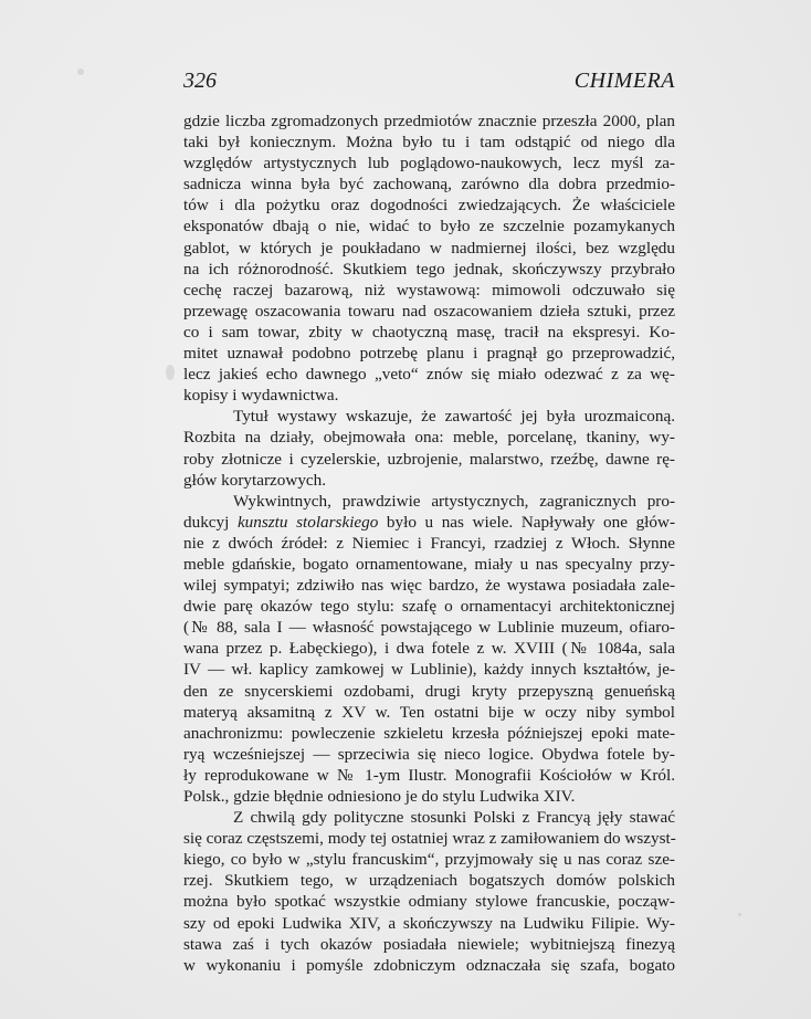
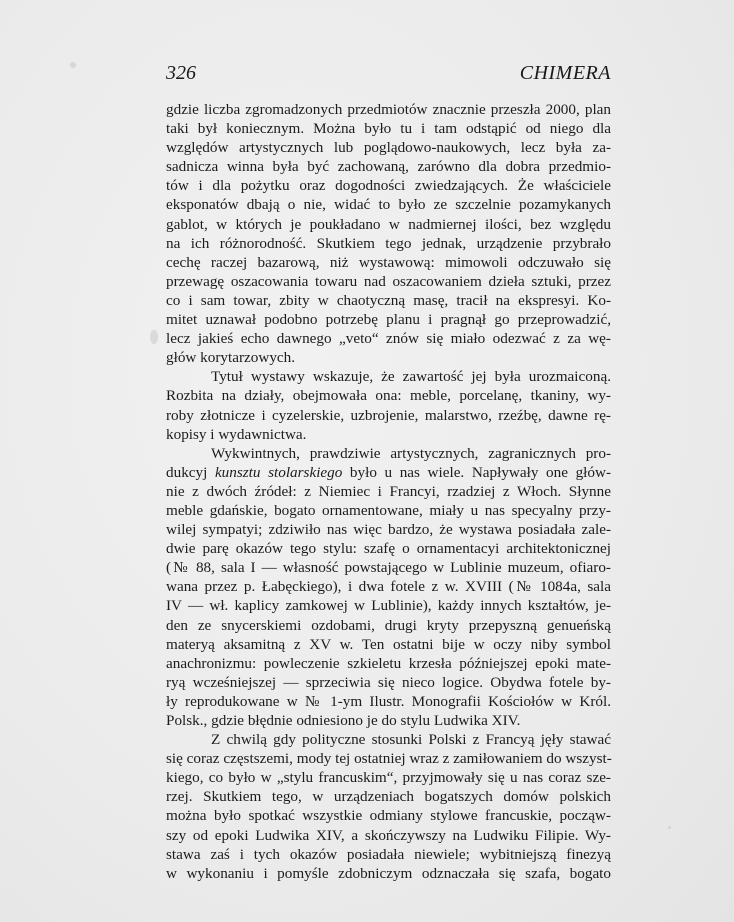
  326
  CHIMERA
  gdzie liczba zgromadzonych przedmiotów znacznie przeszła 2000, plan
  taki był koniecznym. Można było tu i tam odstąpić od niego dla
- względów artystycznych lub poglądowo-naukowych, lecz myśl za-
+ względów artystycznych lub poglądowo-naukowych, lecz była za-
  sadnicza winna była być zachowaną, zarówno dla dobra przedmio-
  tów i dla pożytku oraz dogodności zwiedzających. Że właściciele
  eksponatów dbają o nie, widać to było ze szczelnie pozamykanych
  gablot, w których je poukładano w nadmiernej ilości, bez względu
- na ich różnorodność. Skutkiem tego jednak, skończywszy przybrało
+ na ich różnorodność. Skutkiem tego jednak, urządzenie przybrało
  cechę raczej bazarową, niż wystawową: mimowoli odczuwało się
  przewagę oszacowania towaru nad oszacowaniem dzieła sztuki, przez
  co i sam towar, zbity w chaotyczną masę, tracił na ekspresyi. Ko-
  mitet uznawał podobno potrzebę planu i pragnął go przeprowadzić,
  lecz jakieś echo dawnego „veto“ znów się miało odezwać z za wę-
- kopisy i wydawnictwa.
+ głów korytarzowych.
  Tytuł wystawy wskazuje, że zawartość jej była urozmaiconą.
  Rozbita na działy, obejmowała ona: meble, porcelanę, tkaniny, wy-
  roby złotnicze i cyzelerskie, uzbrojenie, malarstwo, rzeźbę, dawne rę-
- głów korytarzowych.
+ kopisy i wydawnictwa.
  Wykwintnych, prawdziwie artystycznych, zagranicznych pro-
  dukcyj kunsztu stolarskiego było u nas wiele. Napływały one głów-
  nie z dwóch źródeł: z Niemiec i Francyi, rzadziej z Włoch. Słynne
  meble gdańskie, bogato ornamentowane, miały u nas specyalny przy-
  wilej sympatyi; zdziwiło nas więc bardzo, że wystawa posiadała zale-
  dwie parę okazów tego stylu: szafę o ornamentacyi architektonicznej
  (№ 88, sala I — własność powstającego w Lublinie muzeum, ofiaro-
  wana przez p. Łabęckiego), i dwa fotele z w. XVIII (№ 1084a, sala
  IV — wł. kaplicy zamkowej w Lublinie), każdy innych kształtów, je-
  den ze snycerskiemi ozdobami, drugi kryty przepyszną genueńską
  materyą aksamitną z XV w. Ten ostatni bije w oczy niby symbol
  anachronizmu: powleczenie szkieletu krzesła późniejszej epoki mate-
  ryą wcześniejszej — sprzeciwia się nieco logice. Obydwa fotele by-
  ły reprodukowane w № 1-ym Ilustr. Monografii Kościołów w Król.
  Polsk., gdzie błędnie odniesiono je do stylu Ludwika XIV.
  Z chwilą gdy polityczne stosunki Polski z Francyą jęły stawać
  się coraz częstszemi, mody tej ostatniej wraz z zamiłowaniem do wszyst-
  kiego, co było w „stylu francuskim“, przyjmowały się u nas coraz sze-
  rzej. Skutkiem tego, w urządzeniach bogatszych domów polskich
  można było spotkać wszystkie odmiany stylowe francuskie, począw-
  szy od epoki Ludwika XIV, a skończywszy na Ludwiku Filipie. Wy-
  stawa zaś i tych okazów posiadała niewiele; wybitniejszą finezyą
  w wykonaniu i pomyśle zdobniczym odznaczała się szafa, bogato
